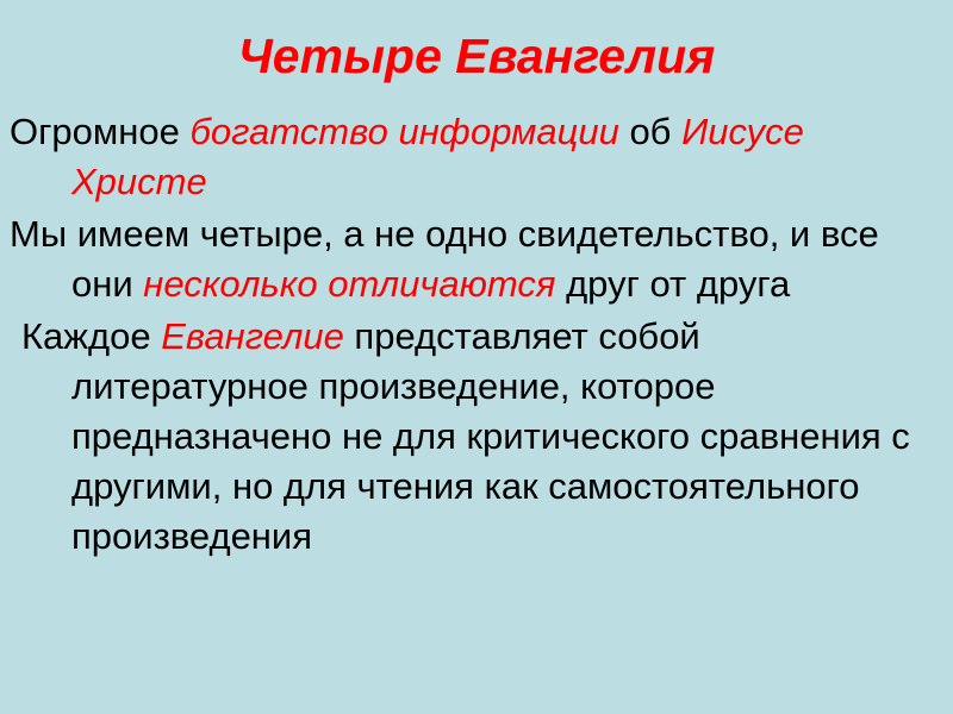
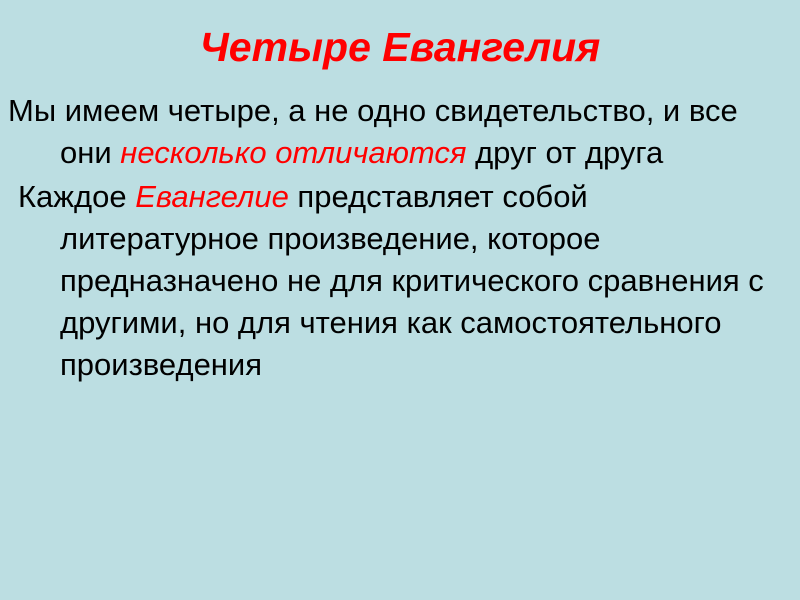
  Четыре Евангелия
- Огромное богатство информации об Иисусе Христе
  Мы имеем четыре, а не одно свидетельство, и все они несколько отличаются друг от друга
  Каждое Евангелие представляет собой литературное произведение, которое предназначено не для критического сравнения с другими, но для чтения как самостоятельного произведения
